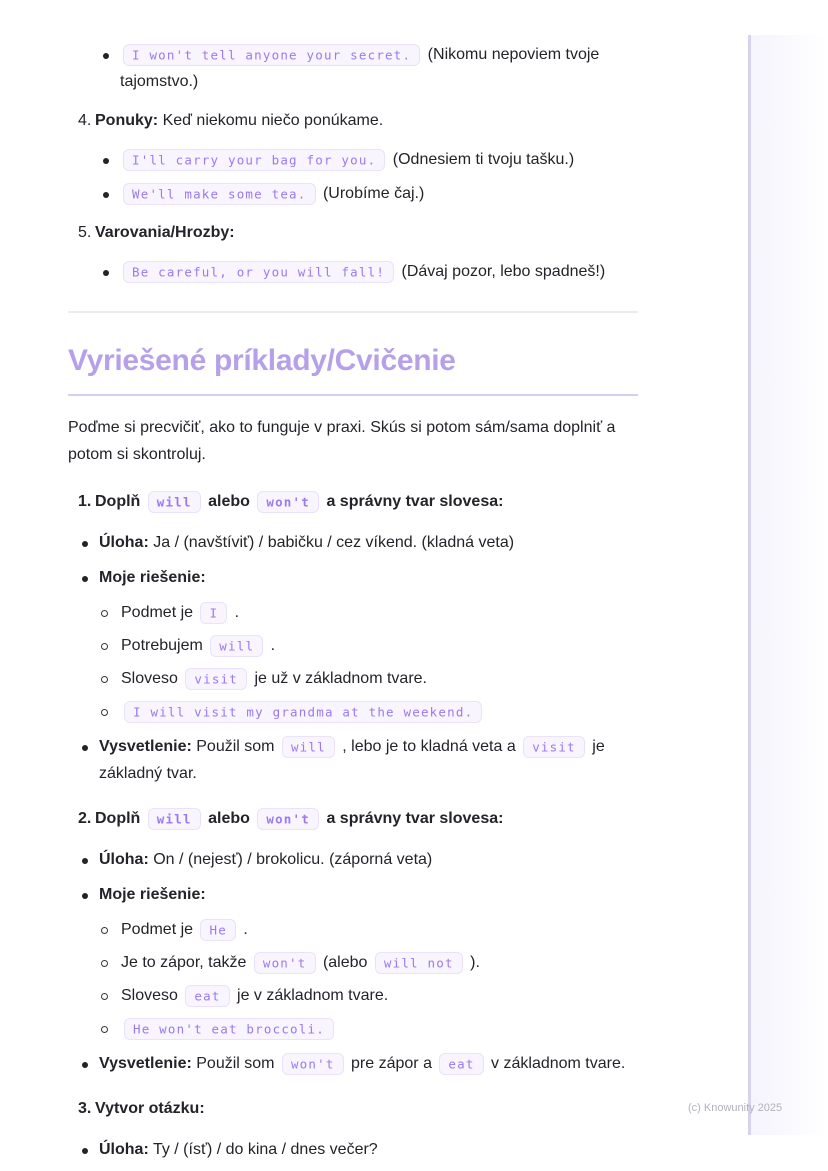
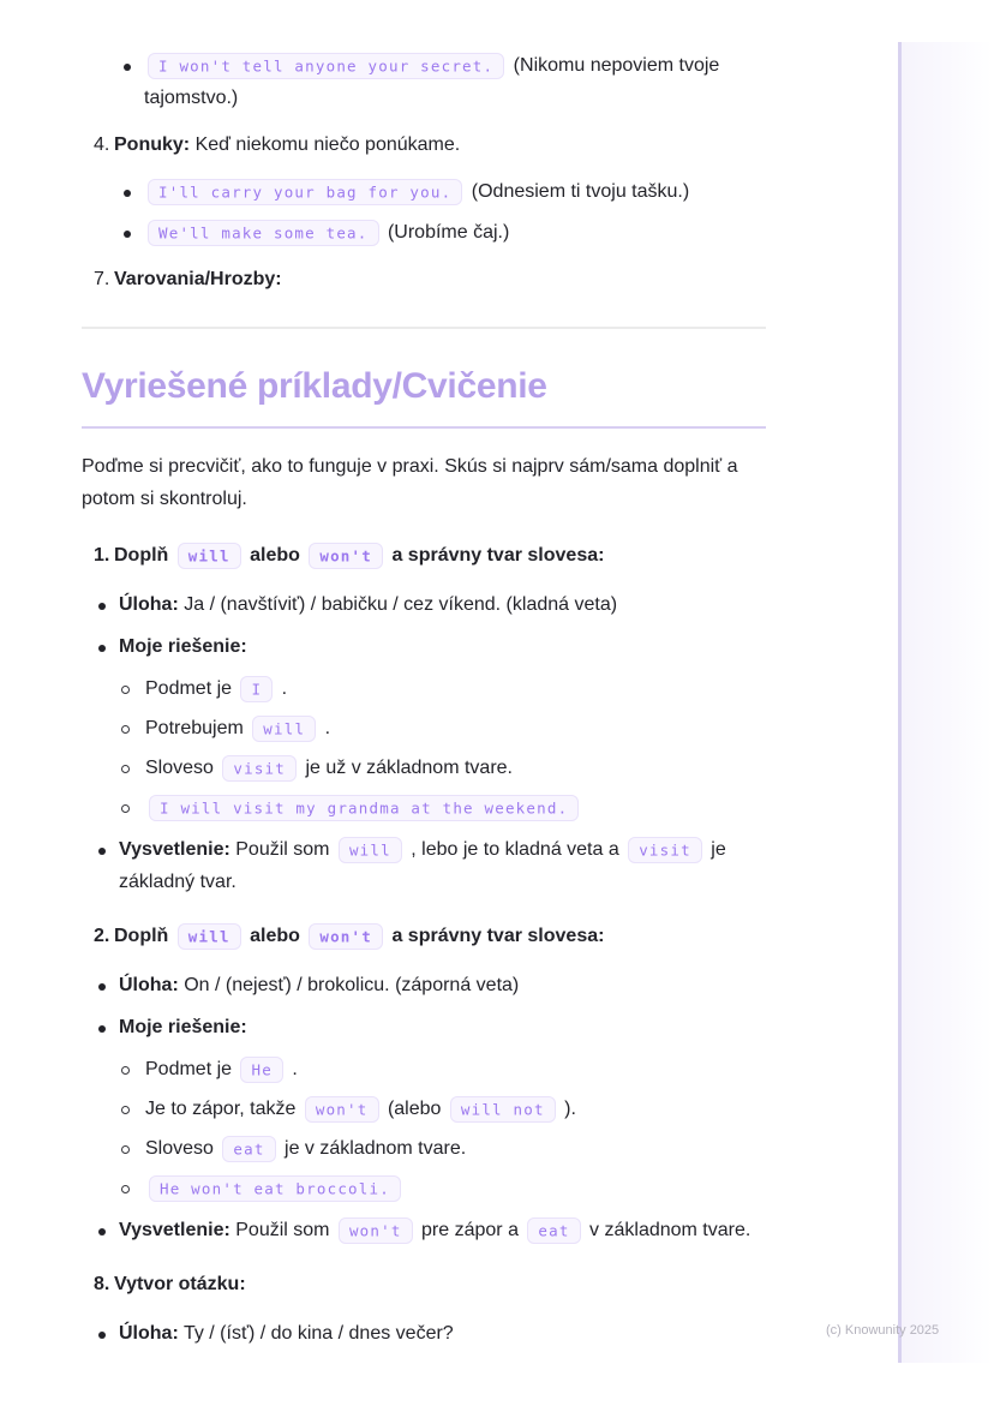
  I won't tell anyone your secret. (Nikomu nepoviem tvoje tajomstvo.)
  4.
  Ponuky: Keď niekomu niečo ponúkame.
  I'll carry your bag for you. (Odnesiem ti tvoju tašku.)
  We'll make some tea. (Urobíme čaj.)
- 5.
+ 7.
  Varovania/Hrozby:
- Be careful, or you will fall! (Dávaj pozor, lebo spadneš!)
  Vyriešené príklady/Cvičenie
- Poďme si precvičiť, ako to funguje v praxi. Skús si potom sám/sama doplniť a potom si skontroluj.
+ Poďme si precvičiť, ako to funguje v praxi. Skús si najprv sám/sama doplniť a potom si skontroluj.
  1.
  Doplň will alebo won't a správny tvar slovesa:
  Úloha: Ja / (navštíviť) / babičku / cez víkend. (kladná veta)
  Moje riešenie:
  Podmet je I .
  Potrebujem will .
  Sloveso visit je už v základnom tvare.
  I will visit my grandma at the weekend.
  Vysvetlenie: Použil som will , lebo je to kladná veta a visit je základný tvar.
  2.
  Doplň will alebo won't a správny tvar slovesa:
  Úloha: On / (nejesť) / brokolicu. (záporná veta)
  Moje riešenie:
  Podmet je He .
  Je to zápor, takže won't (alebo will not ).
  Sloveso eat je v základnom tvare.
  He won't eat broccoli.
  Vysvetlenie: Použil som won't pre zápor a eat v základnom tvare.
- 3.
+ 8.
  Vytvor otázku:
  Úloha: Ty / (ísť) / do kina / dnes večer?
  (c) Knowunity 2025
